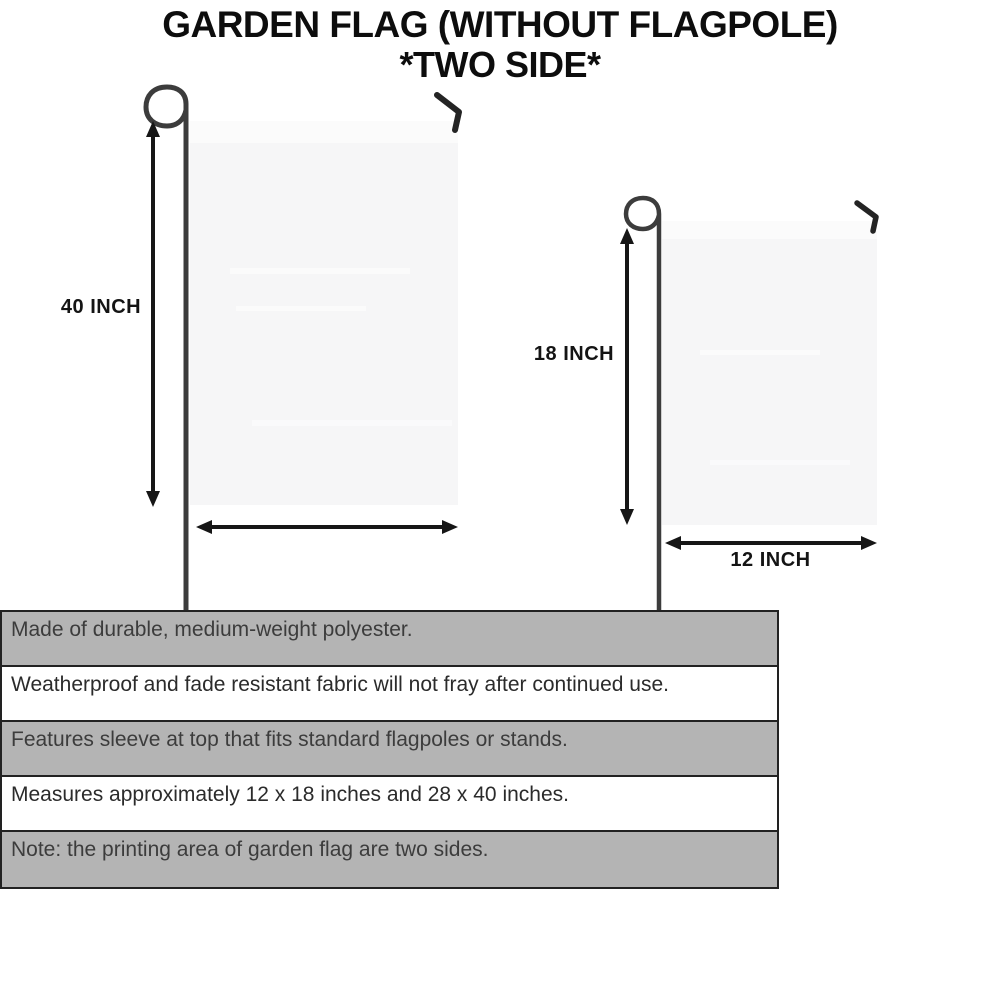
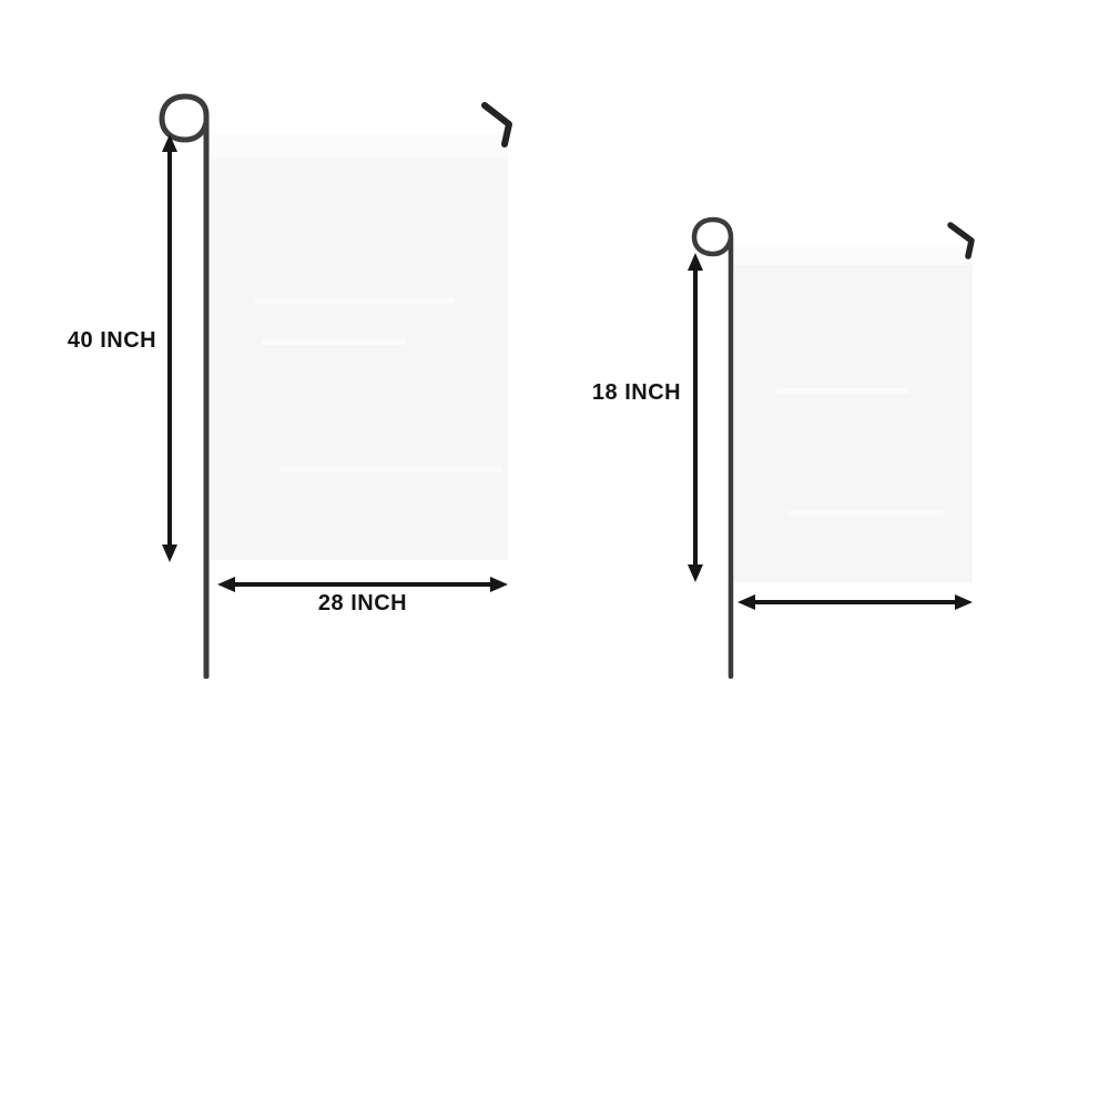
- GARDEN FLAG (WITHOUT FLAGPOLE)
- *TWO SIDE*
  40 INCH
+ 28 INCH
  18 INCH
- 12 INCH
- Made of durable, medium-weight polyester.
- Weatherproof and fade resistant fabric will not fray after continued use.
- Features sleeve at top that fits standard flagpoles or stands.
- Measures approximately 12 x 18 inches and 28 x 40 inches.
- Note: the printing area of garden flag are two sides.
